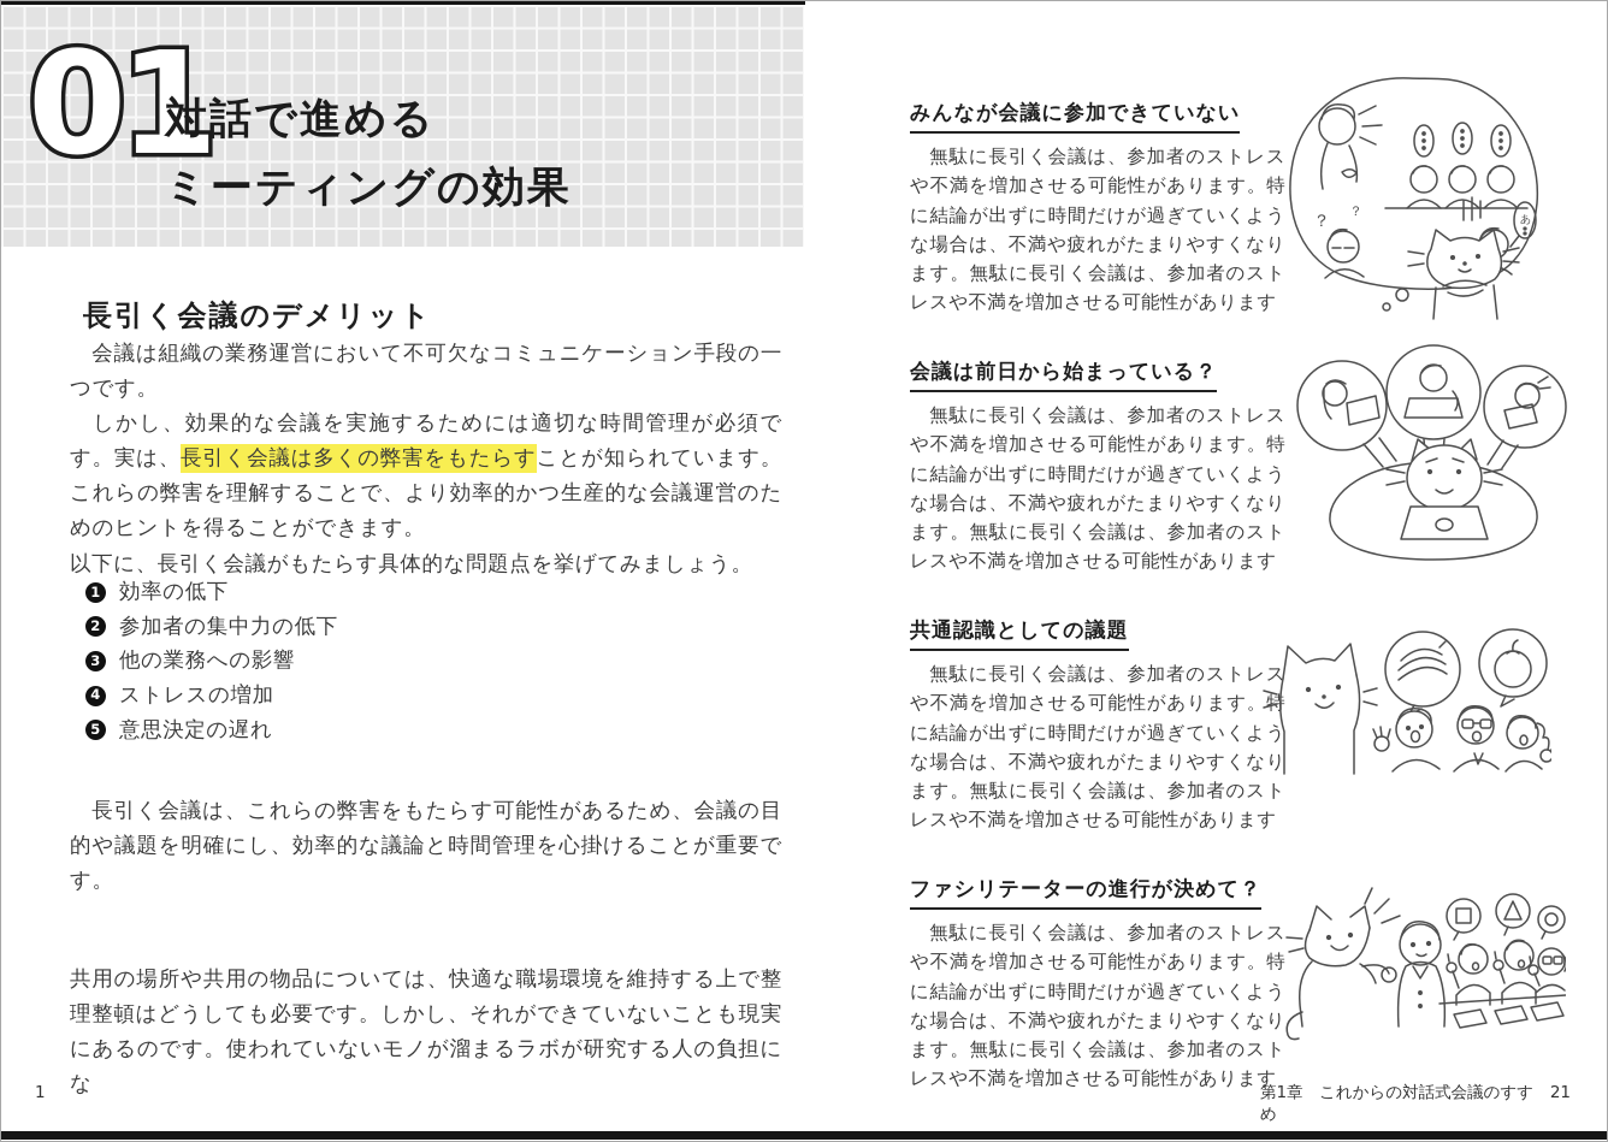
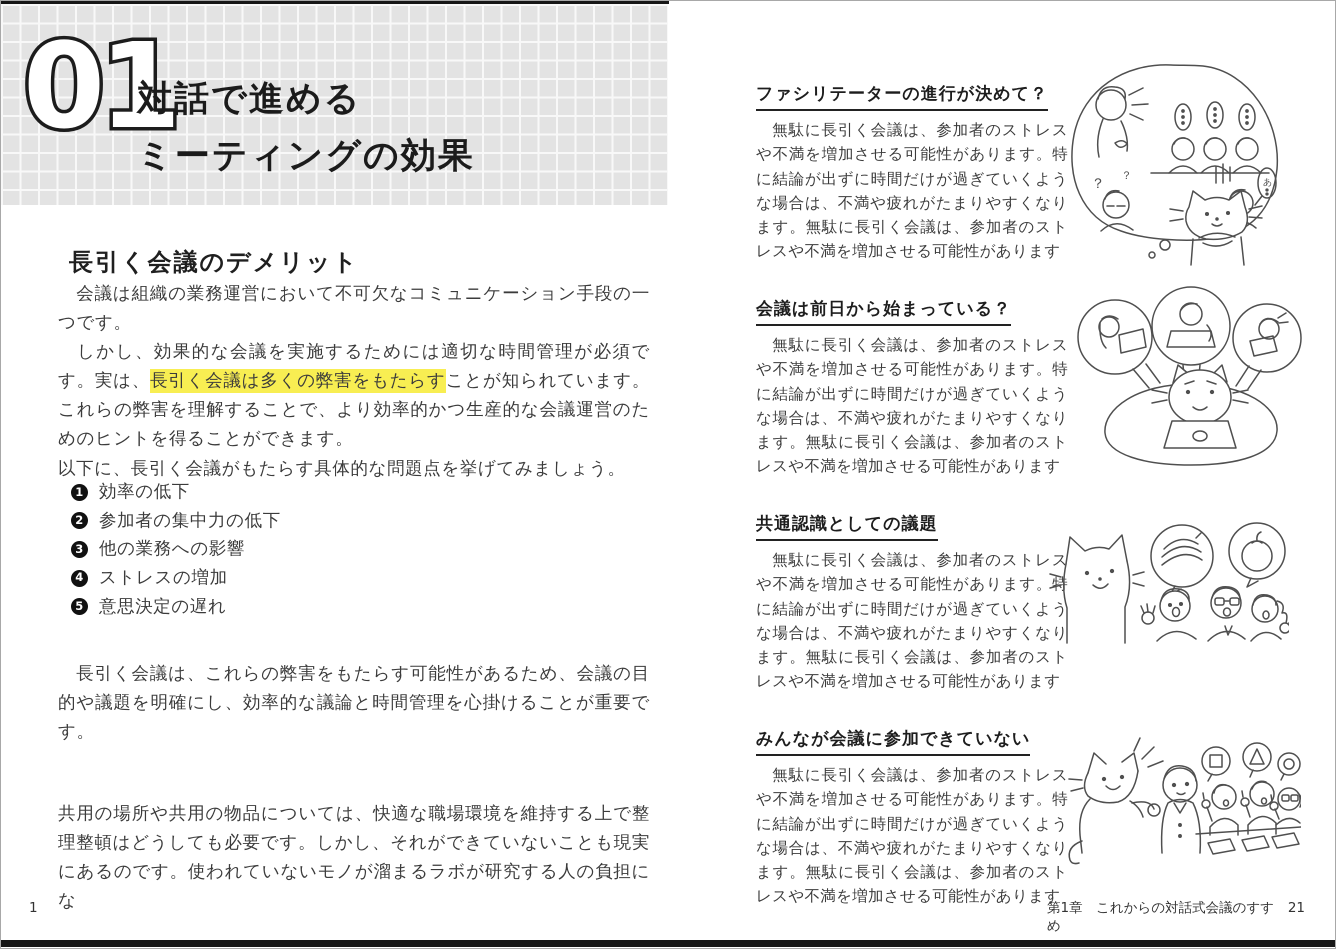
  01
  対話で進める
  ミーティングの効果
  長引く会議のデメリット
  会議は組織の業務運営において不可欠なコミュニケーション手段の一つです。
  しかし、効果的な会議を実施するためには適切な時間管理が必須です。実は、長引く会議は多くの弊害をもたらすことが知られています。これらの弊害を理解することで、より効率的かつ生産的な会議運営のためのヒントを得ることができます。
  以下に、長引く会議がもたらす具体的な問題点を挙げてみましょう。
  1
  効率の低下
  2
  参加者の集中力の低下
  3
  他の業務への影響
  4
  ストレスの増加
  5
  意思決定の遅れ
  長引く会議は、これらの弊害をもたらす可能性があるため、会議の目的や議題を明確にし、効率的な議論と時間管理を心掛けることが重要です。
  共用の場所や共用の物品については、快適な職場環境を維持する上で整理整頓はどうしても必要です。しかし、それができていないことも現実にあるのです。使われていないモノが溜まるラボが研究する人の負担にな
- みんなが会議に参加できていない
+ ファシリテーターの進行が決めて？
  無駄に長引く会議は、参加者のストレスや不満を増加させる可能性があります。特に結論が出ずに時間だけが過ぎていくような場合は、不満や疲れがたまりやすくなります。無駄に長引く会議は、参加者のストレスや不満を増加させる可能性があります
  会議は前日から始まっている？
  無駄に長引く会議は、参加者のストレスや不満を増加させる可能性があります。特に結論が出ずに時間だけが過ぎていくような場合は、不満や疲れがたまりやすくなります。無駄に長引く会議は、参加者のストレスや不満を増加させる可能性があります
  共通認識としての議題
  無駄に長引く会議は、参加者のストレスや不満を増加させる可能性があります。特に結論が出ずに時間だけが過ぎていくような場合は、不満や疲れがたまりやすくなります。無駄に長引く会議は、参加者のストレスや不満を増加させる可能性があります
- ファシリテーターの進行が決めて？
+ みんなが会議に参加できていない
  無駄に長引く会議は、参加者のストレスや不満を増加させる可能性があります。特に結論が出ずに時間だけが過ぎていくような場合は、不満や疲れがたまりやすくなります。無駄に長引く会議は、参加者のストレスや不満を増加させる可能性があります
  ？
  ？
  あ
  1
  第1章 これからの対話式会議のすすめ
  21
